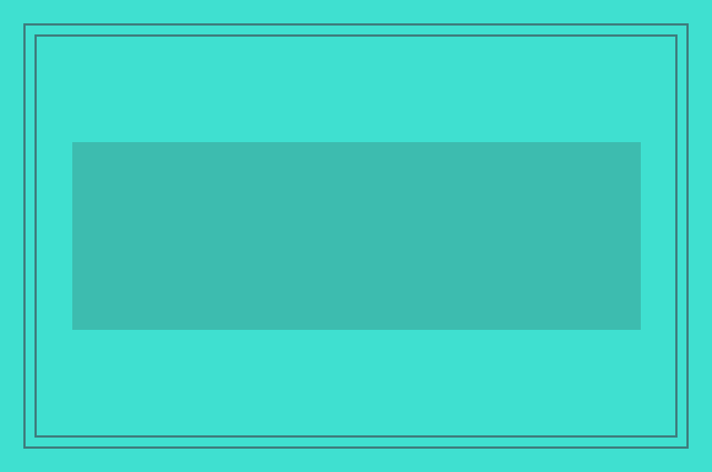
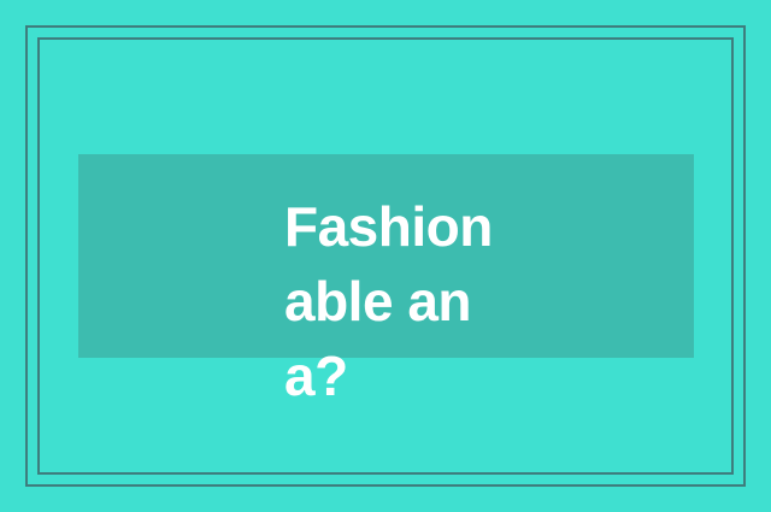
+ Fashionable ana?
